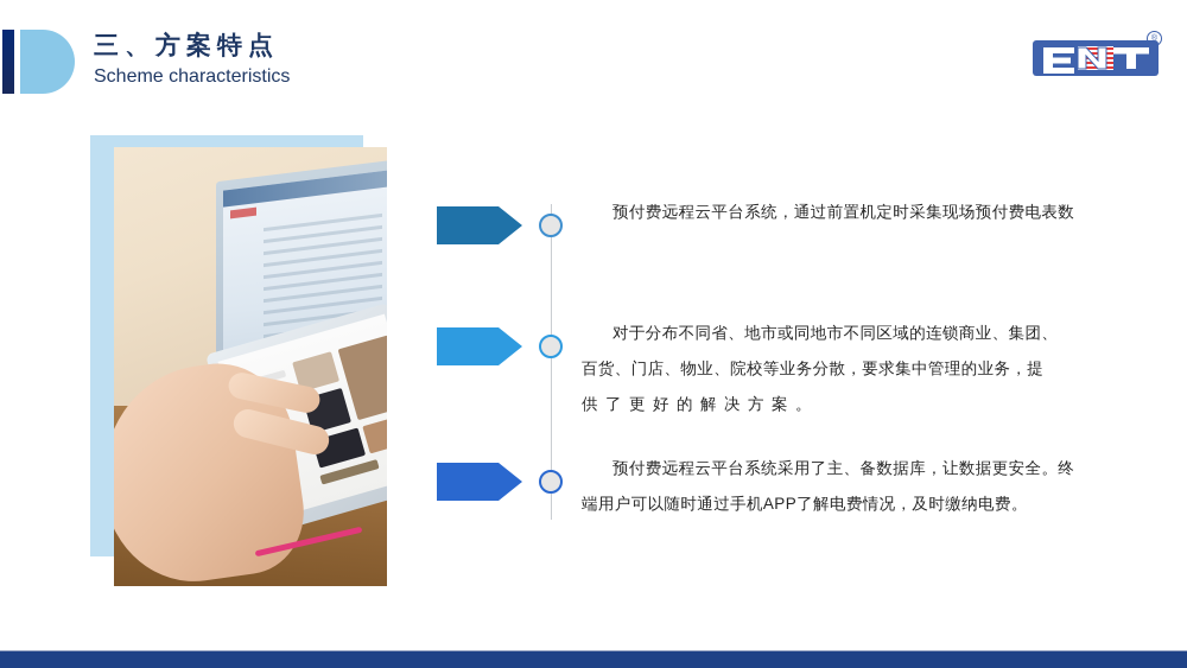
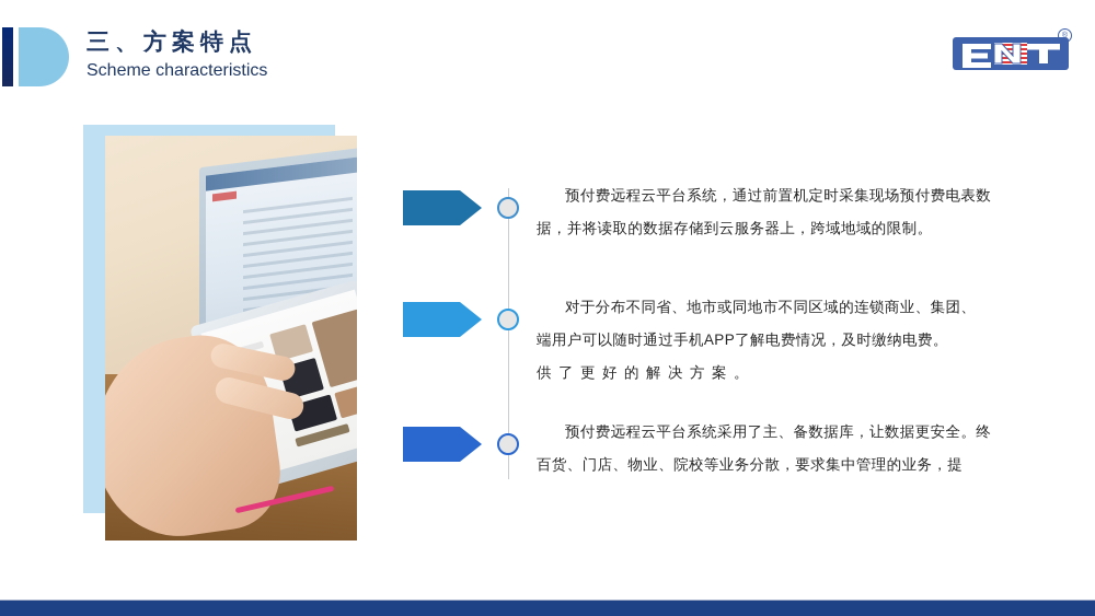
  三、方案特点
  Scheme characteristics
  预付费远程云平台系统，通过前置机定时采集现场预付费电表数
+ 据，并将读取的数据存储到云服务器上，跨域地域的限制。
  对于分布不同省、地市或同地市不同区域的连锁商业、集团、
- 百货、门店、物业、院校等业务分散，要求集中管理的业务，提
+ 端用户可以随时通过手机APP了解电费情况，及时缴纳电费。
  供了更好的解决方案。
  预付费远程云平台系统采用了主、备数据库，让数据更安全。终
- 端用户可以随时通过手机APP了解电费情况，及时缴纳电费。
+ 百货、门店、物业、院校等业务分散，要求集中管理的业务，提
